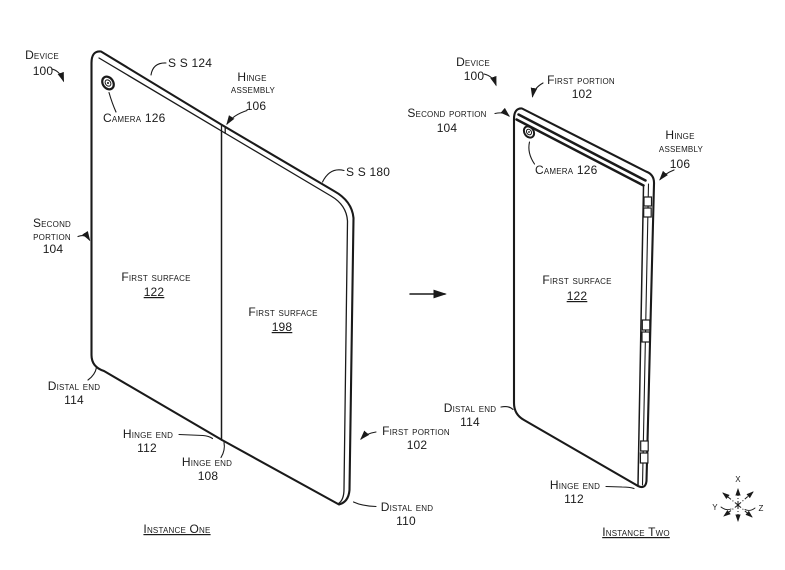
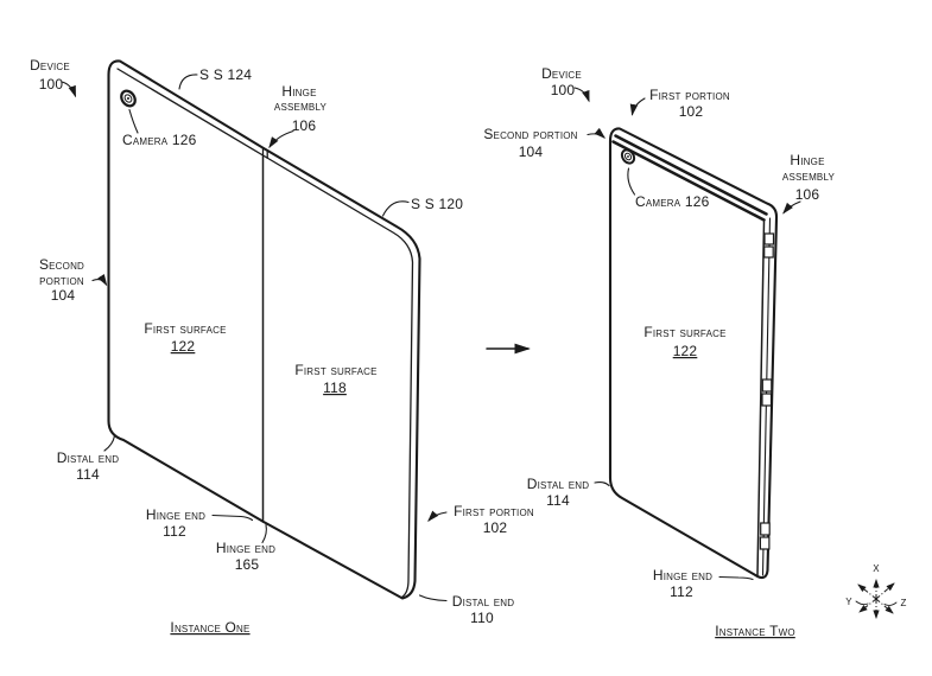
  Device
  100
  S S 124
  Hinge
  assembly
  106
  Camera 126
- S S 180
+ S S 120
  Second
  portion
  104
  First surface
  122
  First surface
- 198
+ 118
  Distal end
  114
  Hinge end
  112
  Hinge end
- 108
+ 165
  First portion
  102
  Distal end
  110
  Instance One
  Device
  100
  First portion
  102
  Second portion
  104
  Camera 126
  Hinge
  assembly
  106
  First surface
  122
  Distal end
  114
  Hinge end
  112
  Instance Two
  x
  y
  z
